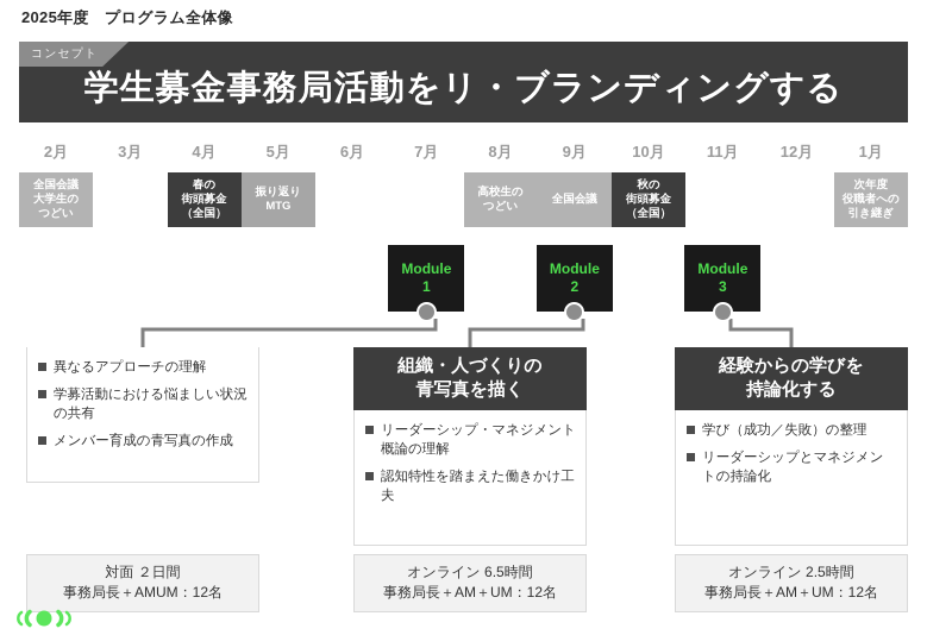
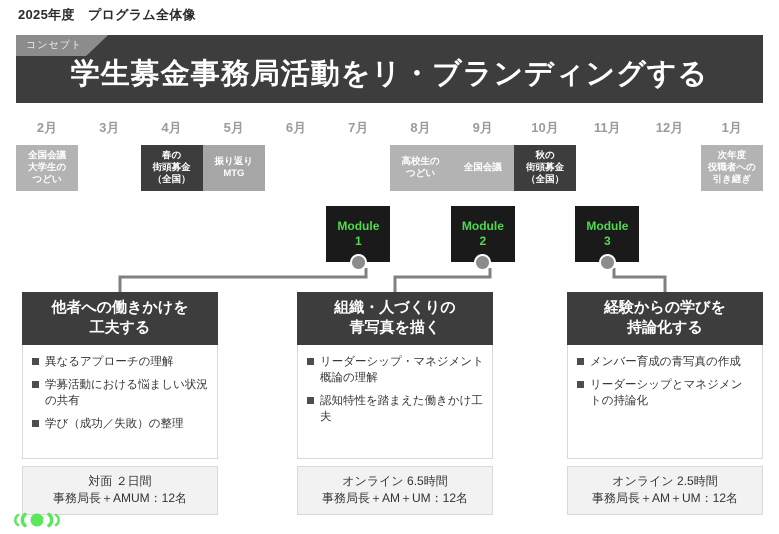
  2025年度 プログラム全体像
  コンセプト
  学生募金事務局活動をリ・ブランディングする
  2月
  3月
  4月
  5月
  6月
  7月
  8月
  9月
  10月
  11月
  12月
  1月
  全国会議
  大学生の
  つどい
  春の
  街頭募金
  （全国）
  振り返り
  MTG
  高校生の
  つどい
  全国会議
  秋の
  街頭募金
  （全国）
  次年度
  役職者への
  引き継ぎ
  Module
  1
  Module
  2
  Module
  3
+ 他者への働きかけを
+ 工夫する
  異なるアプローチの理解
  学募活動における悩ましい状況の共有
- メンバー育成の青写真の作成
+ 学び（成功／失敗）の整理
  対面 ２日間
  事務局長＋AMUM：12名
  組織・人づくりの
  青写真を描く
  リーダーシップ・マネジメント概論の理解
  認知特性を踏まえた働きかけ工夫
  オンライン 6.5時間
  事務局長＋AM＋UM：12名
  経験からの学びを
  持論化する
- 学び（成功／失敗）の整理
+ メンバー育成の青写真の作成
  リーダーシップとマネジメントの持論化
  オンライン 2.5時間
  事務局長＋AM＋UM：12名
